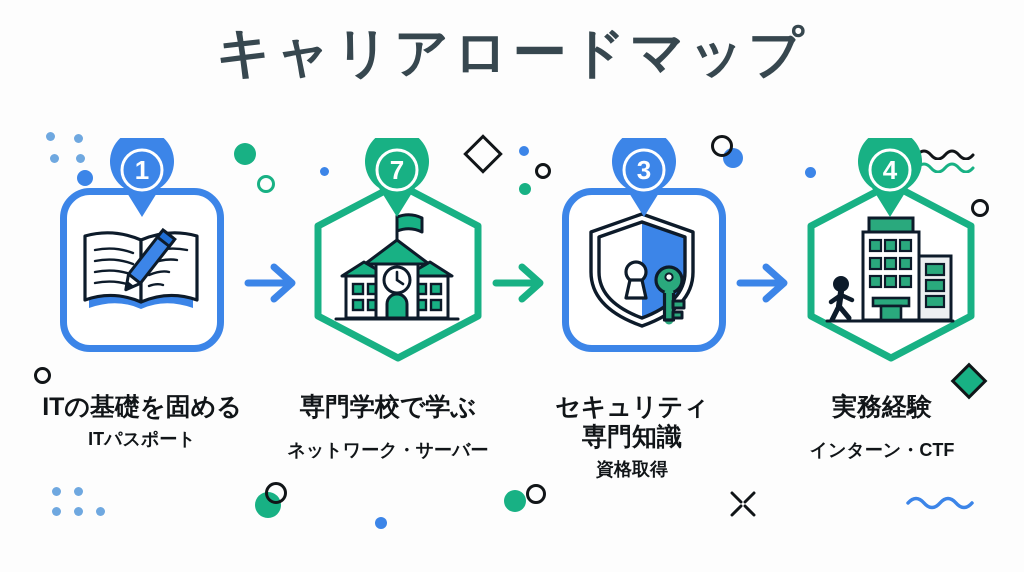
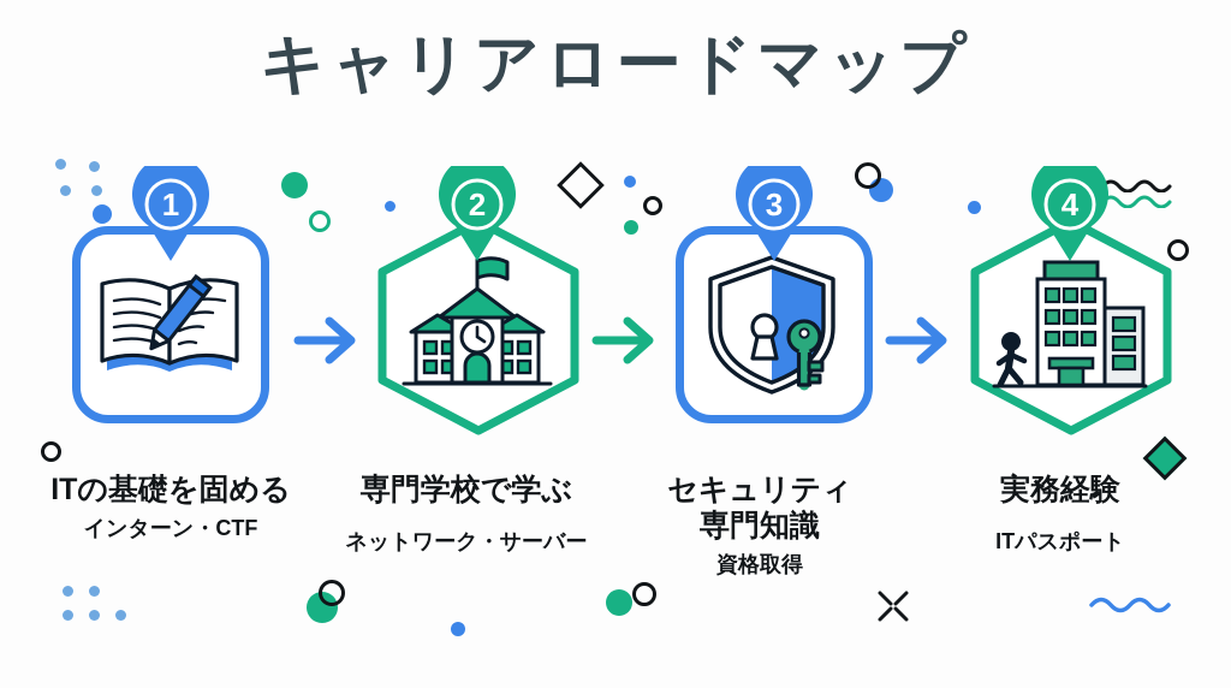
  キャリアロードマップ
  1
- 7
+ 2
  3
  4
  ITの基礎を固める
- ITパスポート
+ インターン・CTF
  専門学校で学ぶ
  ネットワーク・サーバー
  セキュリティ
  専門知識
  資格取得
  実務経験
- インターン・CTF
+ ITパスポート
